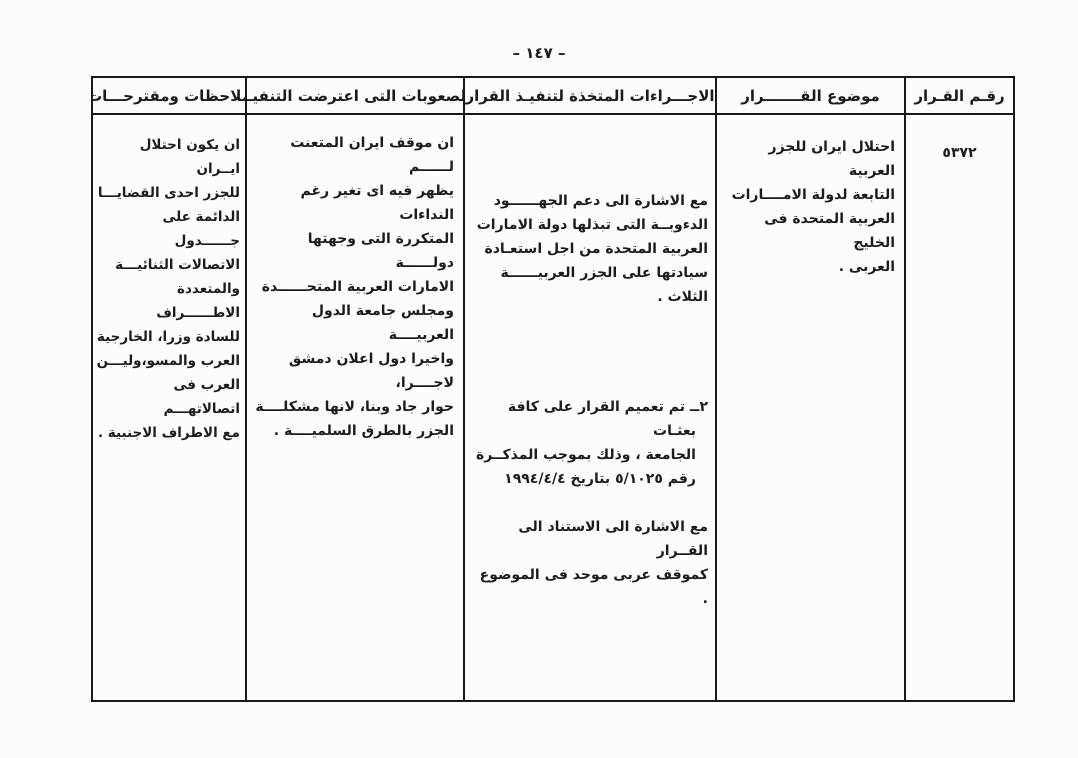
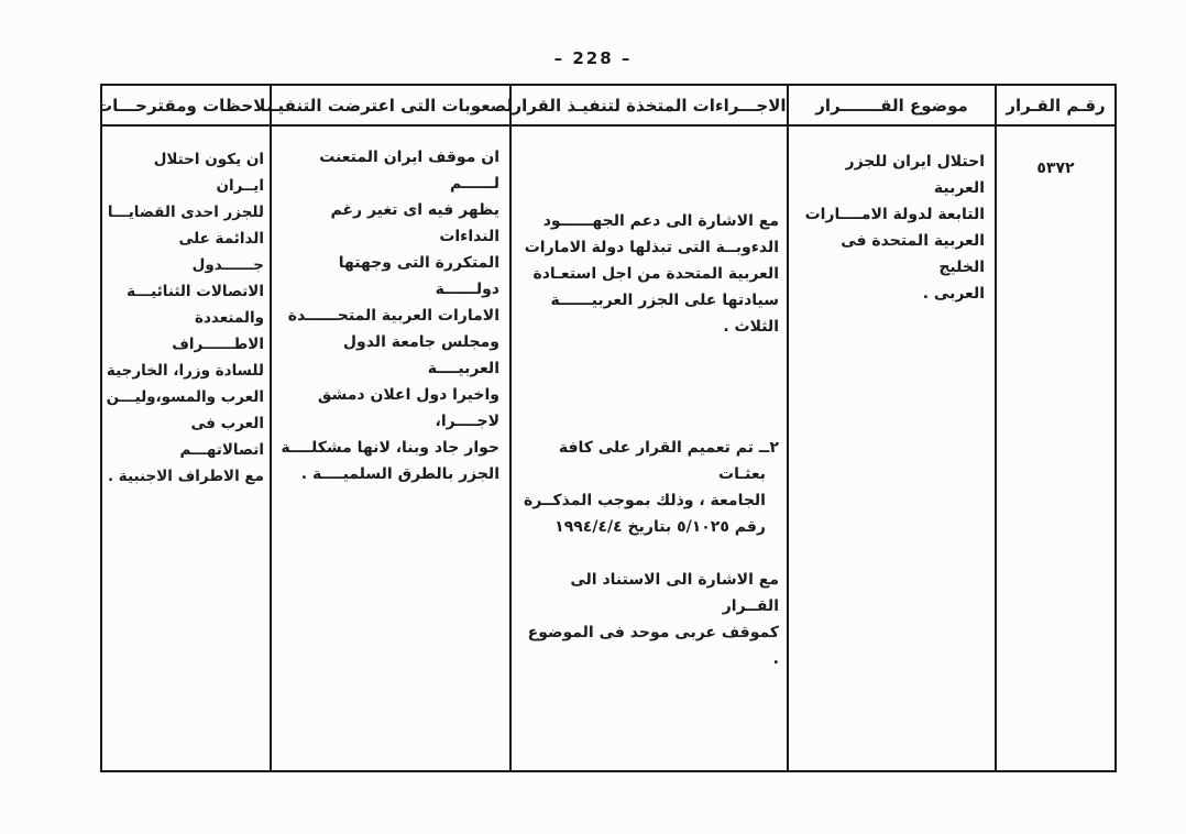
- – ١٤٧ –
+ – 228 –
  رقـم القـرار
  موضوع القـــــــرار
  الاجـــراءات المتخذة لتنفيـذ القرار
  صعوبات التى اعترضت التنفيـ
  لاحظات ومقترحـــات
  ٥٣٧٢
  احتلال ايران للجزر العربية
  التابعة لدولة الامــــارات
  العربية المتحدة فى الخليج
  العربى .
  مع الاشارة الى دعم الجهــــــود
  الدءوبــة التى تبذلها دولة الامارات
  العربية المتحدة من اجل استعـادة
  سيادتها على الجزر العربيــــــة
  الثلاث .
  ٢ــ تم تعميم القرار على كافة بعثـات
  الجامعة ، وذلك بموجب المذكــرة
  رقم ٥/١٠٢٥ بتاريخ ١٩٩٤/٤/٤
  مع الاشارة الى الاستناد الى القــرار
  كموقف عربى موحد فى الموضوع .
  ان موقف ايران المتعنت لــــــم
  يظهر فيه اى تغير رغم النداءات
  المتكررة التى وجهتها دولــــــة
  الامارات العربية المتحــــــدة
  ومجلس جامعة الدول العربيــــة
  واخيرا دول اعلان دمشق لاجــــرا،
  حوار جاد وبنا، لانها مشكلــــة
  الجزر بالطرق السلميــــة .
  ان يكون احتلال ايــران
  للجزر احدى القضايـــا
  الدائمة على جــــــدول
  الاتصالات الثنائيـــة
  والمتعددة الاطــــــراف
  للسادة وزرا، الخارجية
  العرب والمسو،وليـــن
  العرب فى اتصالاتهـــم
  مع الاطراف الاجنبية .
